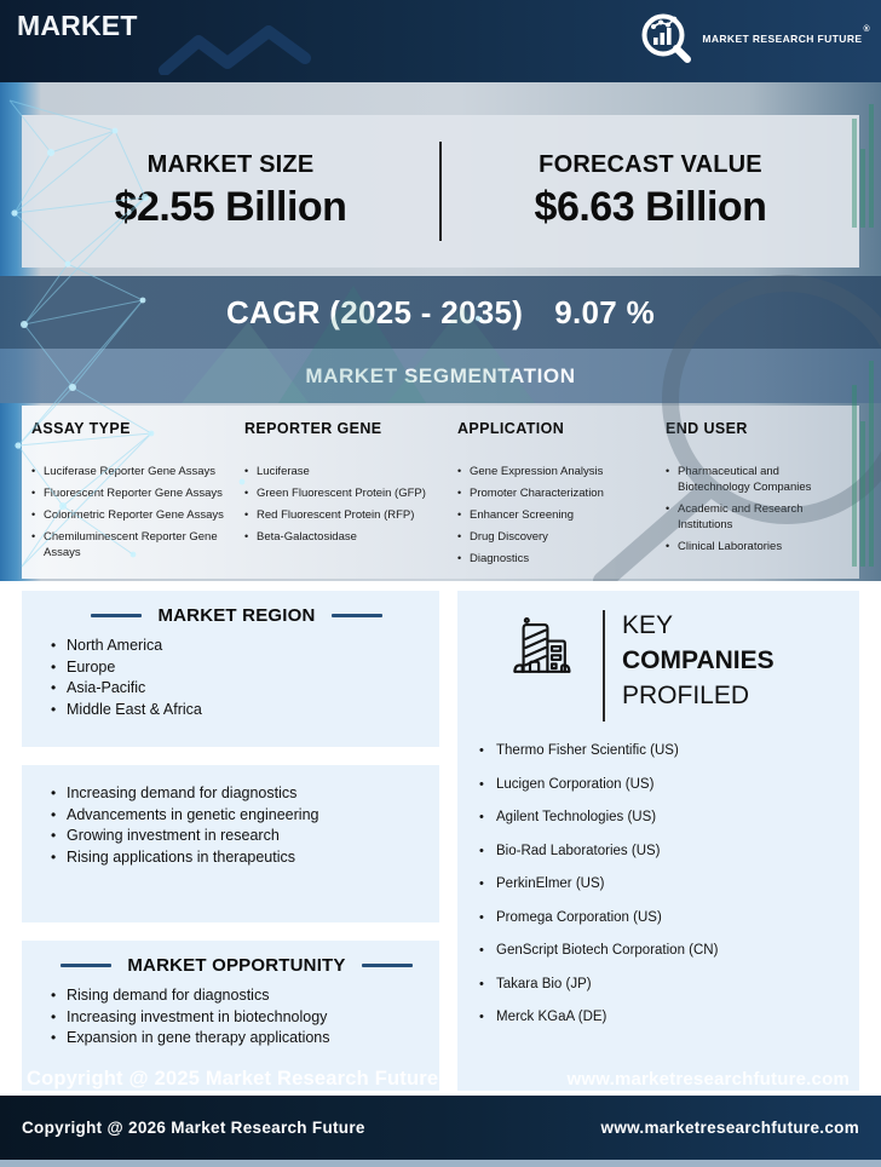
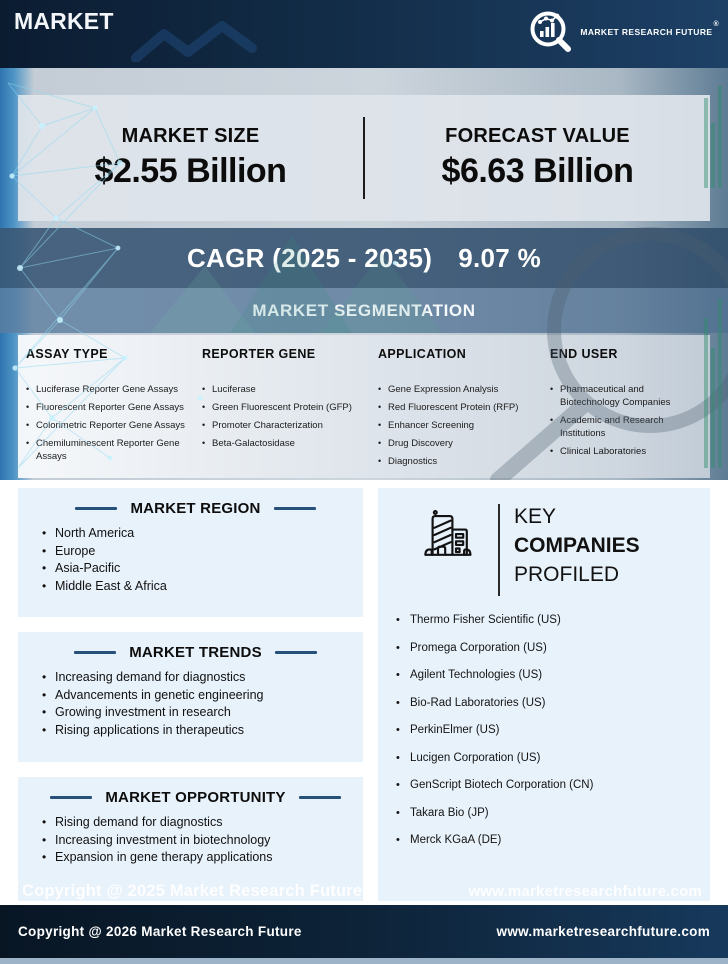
  MARKET
  MARKET RESEARCH FUTURE
  MARKET SIZE
  $2.55 Billion
  FORECAST VALUE
  $6.63 Billion
  CAGR (2025 - 2035)
  9.07 %
  MARKET SEGMENTATION
  ASSAY TYPE
  Luciferase Reporter Gene Assays
  Fluorescent Reporter Gene Assays
  Colorimetric Reporter Gene Assays
  Chemiluminescent Reporter Gene Assays
  REPORTER GENE
  Luciferase
  Green Fluorescent Protein (GFP)
- Red Fluorescent Protein (RFP)
+ Promoter Characterization
  Beta-Galactosidase
  APPLICATION
  Gene Expression Analysis
- Promoter Characterization
+ Red Fluorescent Protein (RFP)
  Enhancer Screening
  Drug Discovery
  Diagnostics
  END USER
  Pharmaceutical and Biotechnology Companies
  Academic and Research Institutions
  Clinical Laboratories
  MARKET REGION
  North America
  Europe
  Asia-Pacific
  Middle East & Africa
+ MARKET TRENDS
  Increasing demand for diagnostics
  Advancements in genetic engineering
  Growing investment in research
  Rising applications in therapeutics
  MARKET OPPORTUNITY
  Rising demand for diagnostics
  Increasing investment in biotechnology
  Expansion in gene therapy applications
  KEY
  COMPANIES
  PROFILED
  Thermo Fisher Scientific (US)
- Lucigen Corporation (US)
+ Promega Corporation (US)
  Agilent Technologies (US)
  Bio-Rad Laboratories (US)
  PerkinElmer (US)
- Promega Corporation (US)
+ Lucigen Corporation (US)
  GenScript Biotech Corporation (CN)
  Takara Bio (JP)
  Merck KGaA (DE)
  Copyright @ 2026 Market Research Future
  www.marketresearchfuture.com
